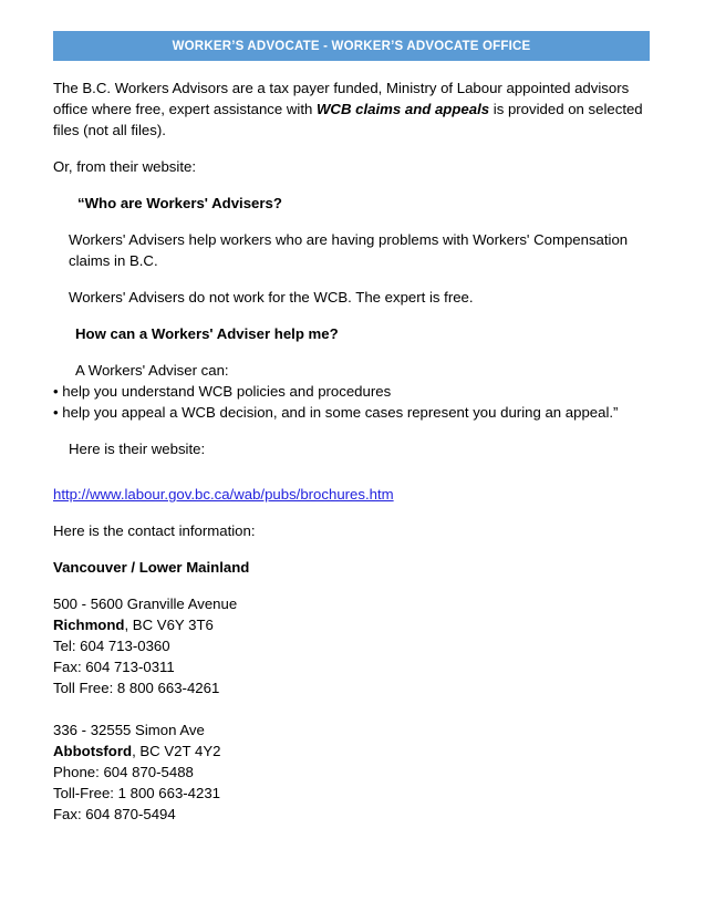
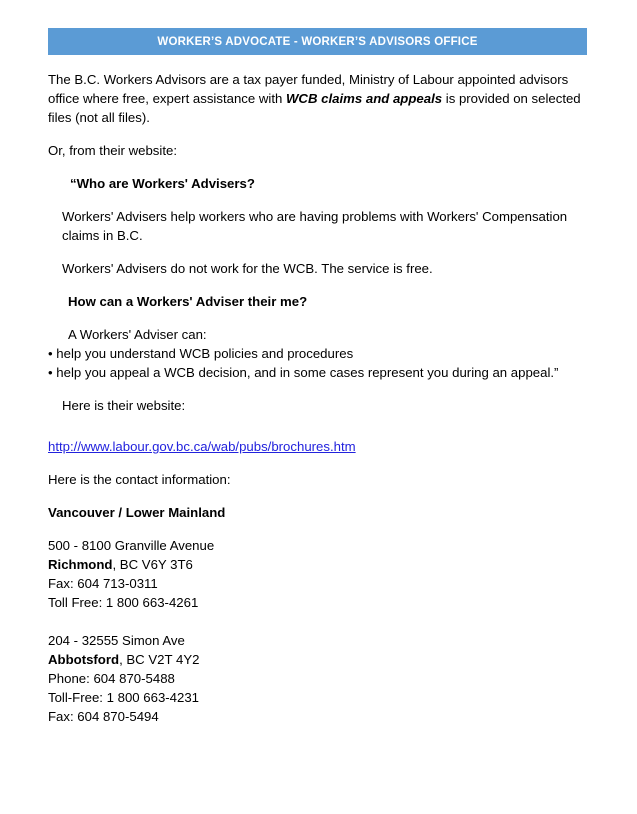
- WORKER’S ADVOCATE - WORKER’S ADVOCATE OFFICE
+ WORKER’S ADVOCATE - WORKER’S ADVISORS OFFICE
  The B.C. Workers Advisors are a tax payer funded, Ministry of Labour appointed advisors office where free, expert assistance with WCB claims and appeals is provided on selected files (not all files).
  Or, from their website:
  “Who are Workers' Advisers?
  Workers' Advisers help workers who are having problems with Workers' Compensation claims in B.C.
- Workers' Advisers do not work for the WCB. The expert is free.
+ Workers' Advisers do not work for the WCB. The service is free.
- How can a Workers' Adviser help me?
+ How can a Workers' Adviser their me?
  A Workers' Adviser can:
  • help you understand WCB policies and procedures
  • help you appeal a WCB decision, and in some cases represent you during an appeal.”
  Here is their website:
  http://www.labour.gov.bc.ca/wab/pubs/brochures.htm
  Here is the contact information:
  Vancouver / Lower Mainland
- 500 - 5600 Granville Avenue
+ 500 - 8100 Granville Avenue
  Richmond, BC V6Y 3T6
- Tel: 604 713-0360
  Fax: 604 713-0311
- Toll Free: 8 800 663-4261
+ Toll Free: 1 800 663-4261
- 336 - 32555 Simon Ave
+ 204 - 32555 Simon Ave
  Abbotsford, BC V2T 4Y2
  Phone: 604 870-5488
  Toll-Free: 1 800 663-4231
  Fax: 604 870-5494
